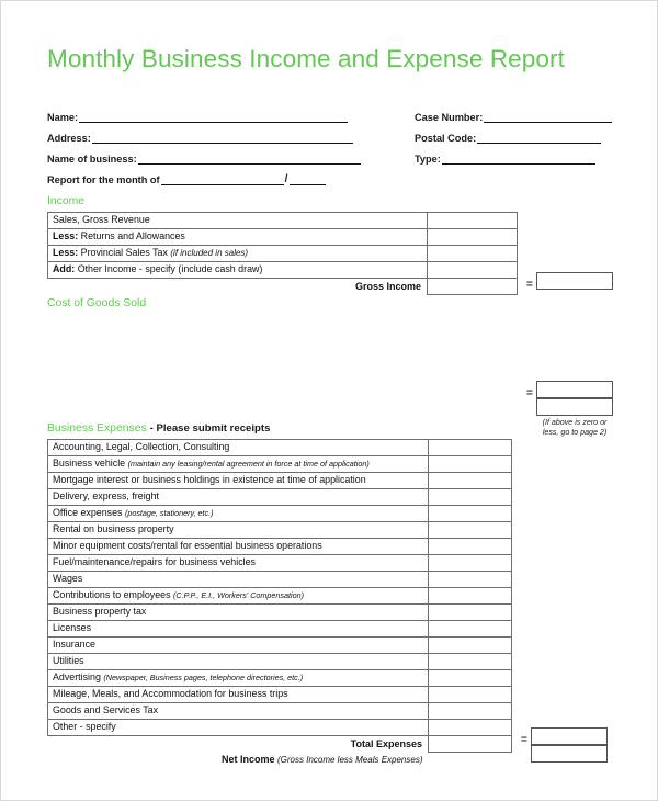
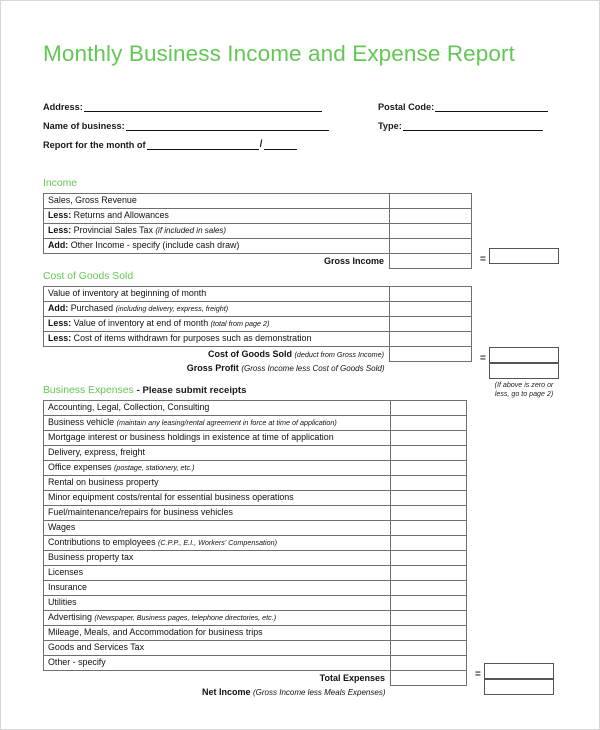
  Monthly Business Income and Expense Report
- Name:
- Case Number:
  Address:
  Postal Code:
  Name of business:
  Type:
  Report for the month of
  /
  Income
  Sales, Gross Revenue
  Less: Returns and Allowances
  Less: Provincial Sales Tax (if included in sales)
  Add: Other Income - specify (include cash draw)
  Gross Income
  =
  Cost of Goods Sold
+ Value of inventory at beginning of month
+ Add: Purchased (including delivery, express, freight)
+ Less: Value of inventory at end of month (total from page 2)
+ Less: Cost of items withdrawn for purposes such as demonstration
+ Cost of Goods Sold (deduct from Gross Income)
+ Gross Profit (Gross Income less Cost of Goods Sold)
  =
  (If above is zero or
  less, go to page 2)
  Business Expenses - Please submit receipts
  Accounting, Legal, Collection, Consulting
  Business vehicle (maintain any leasing/rental agreement in force at time of application)
  Mortgage interest or business holdings in existence at time of application
  Delivery, express, freight
  Office expenses (postage, stationery, etc.)
  Rental on business property
  Minor equipment costs/rental for essential business operations
  Fuel/maintenance/repairs for business vehicles
  Wages
  Contributions to employees (C.P.P., E.I., Workers' Compensation)
  Business property tax
  Licenses
  Insurance
  Utilities
  Advertising (Newspaper, Business pages, telephone directories, etc.)
  Mileage, Meals, and Accommodation for business trips
  Goods and Services Tax
  Other - specify
  Total Expenses
  Net Income (Gross Income less Meals Expenses)
  =
